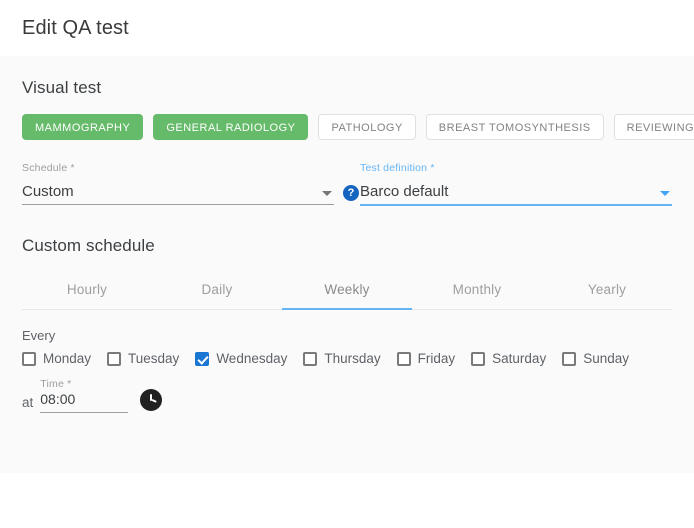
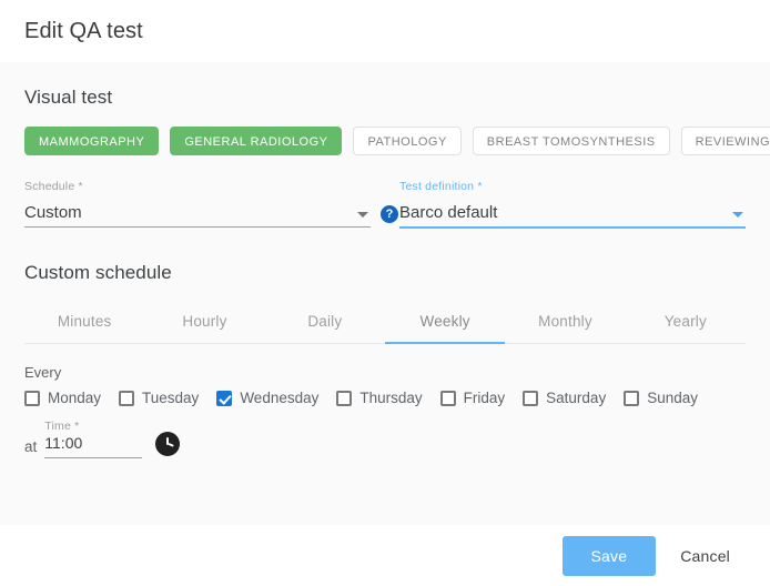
  Edit QA test
  Visual test
  MAMMOGRAPHY
  GENERAL RADIOLOGY
  PATHOLOGY
  BREAST TOMOSYNTHESIS
  REVIEWING
  Schedule *
  Custom
  ?
  Test definition *
  Barco default
  Custom schedule
+ Minutes
  Hourly
  Daily
  Weekly
  Monthly
  Yearly
  Every
  Monday
  Tuesday
  Wednesday
  Thursday
  Friday
  Saturday
  Sunday
  at
  Time *
- 08:00
+ 11:00
+ Save
+ Cancel
